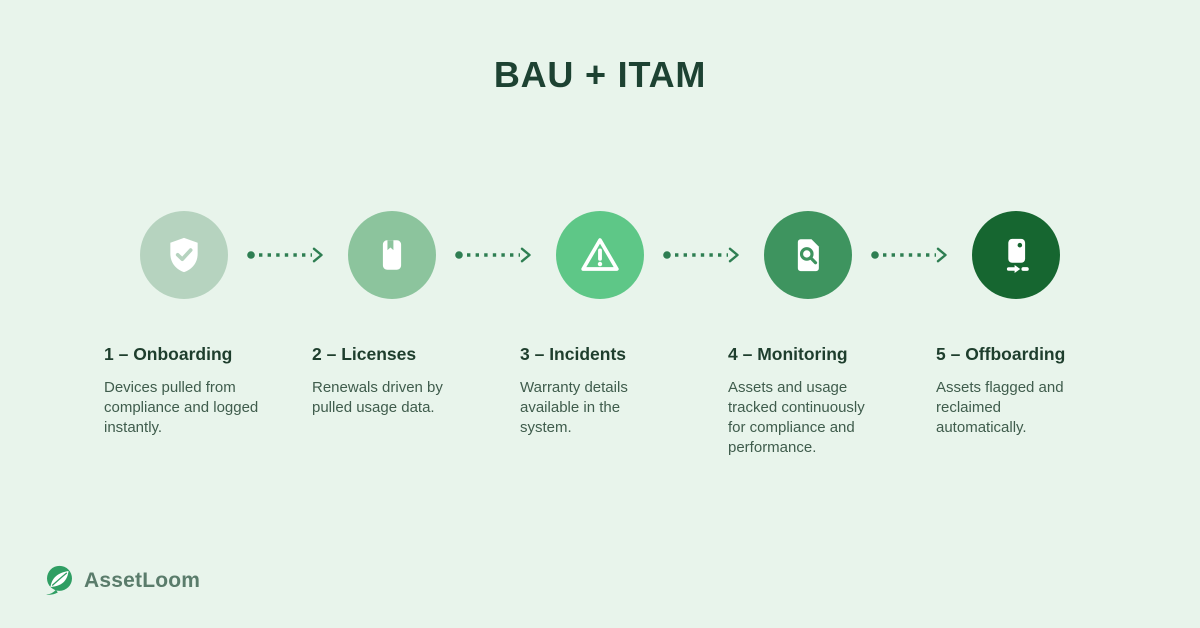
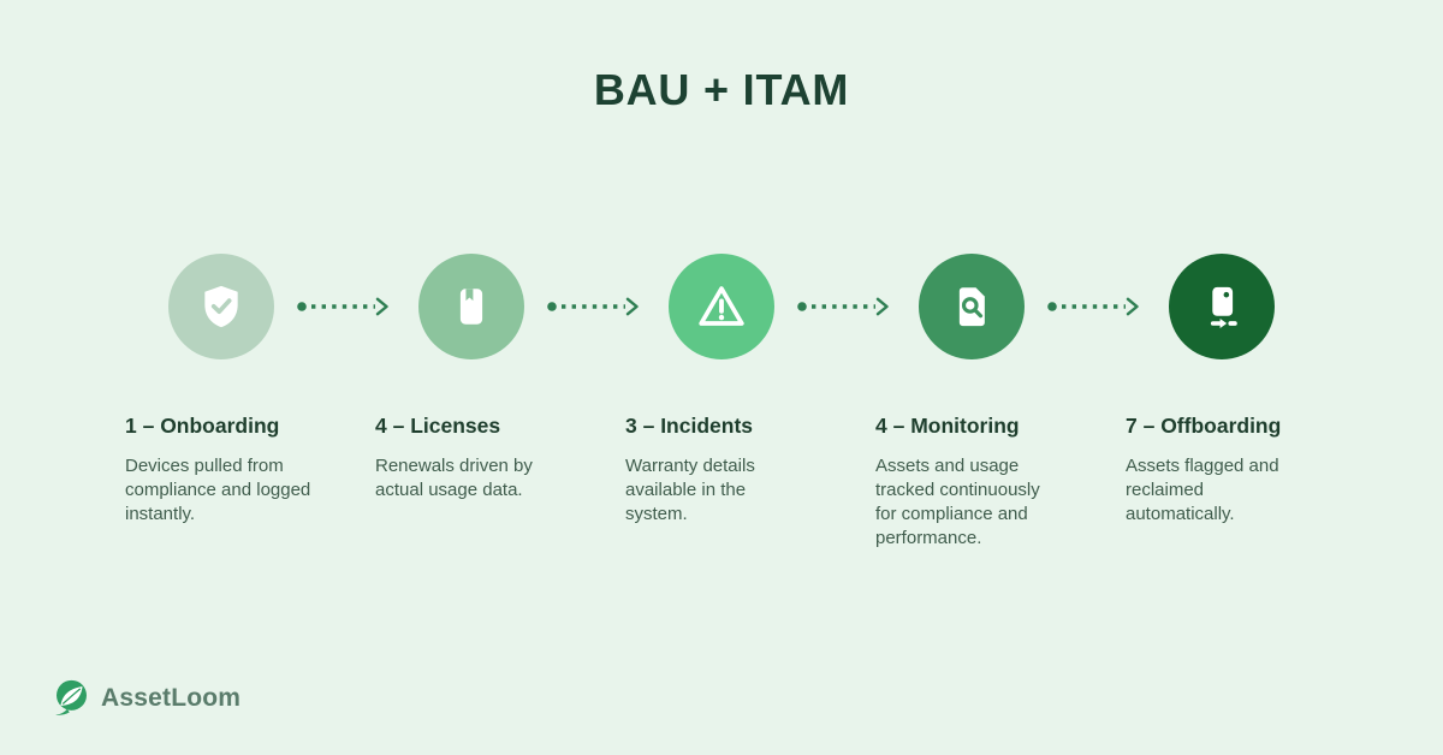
  BAU + ITAM
  1 – Onboarding
  Devices pulled from compliance and logged instantly.
- 2 – Licenses
+ 4 – Licenses
- Renewals driven by pulled usage data.
+ Renewals driven by actual usage data.
  3 – Incidents
  Warranty details available in the system.
  4 – Monitoring
  Assets and usage tracked continuously for compliance and performance.
- 5 – Offboarding
+ 7 – Offboarding
  Assets flagged and reclaimed automatically.
  AssetLoom
